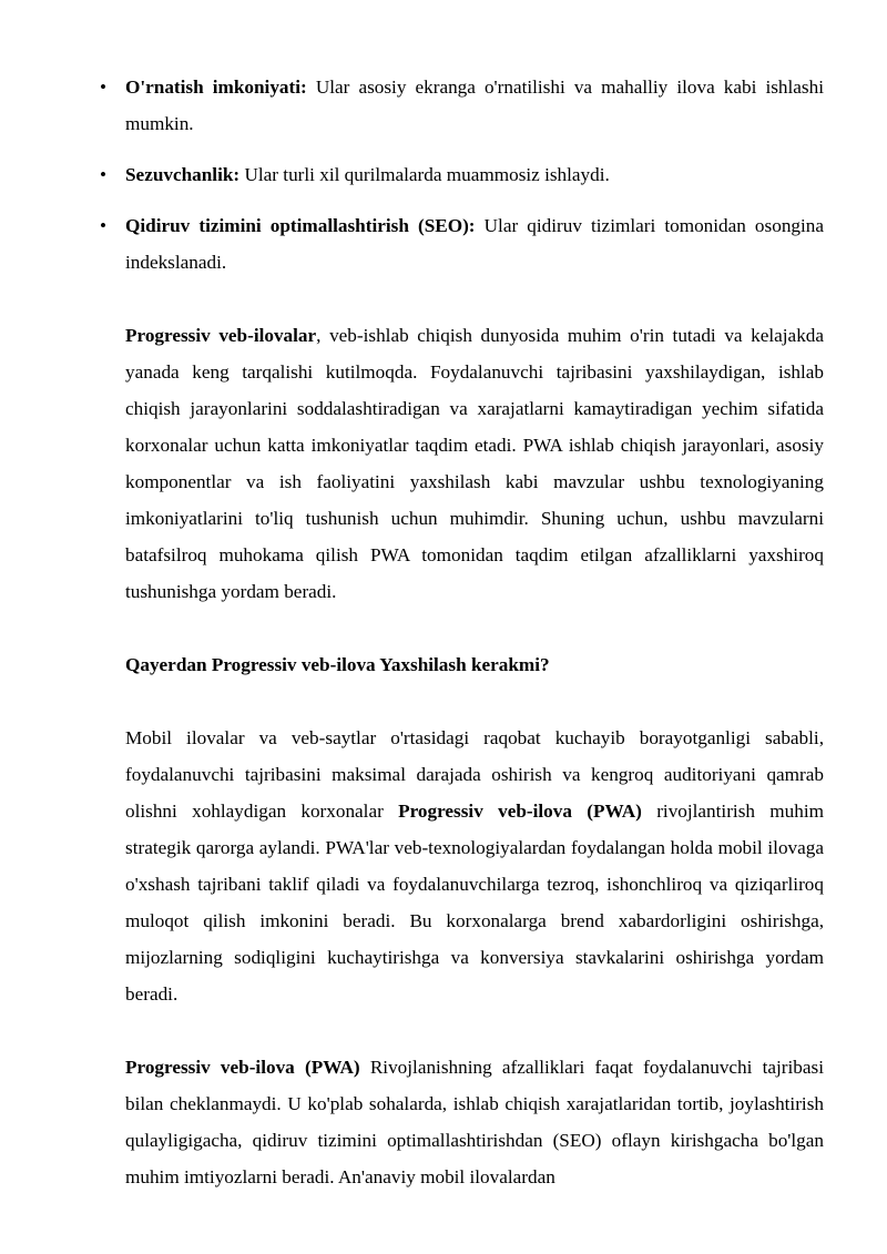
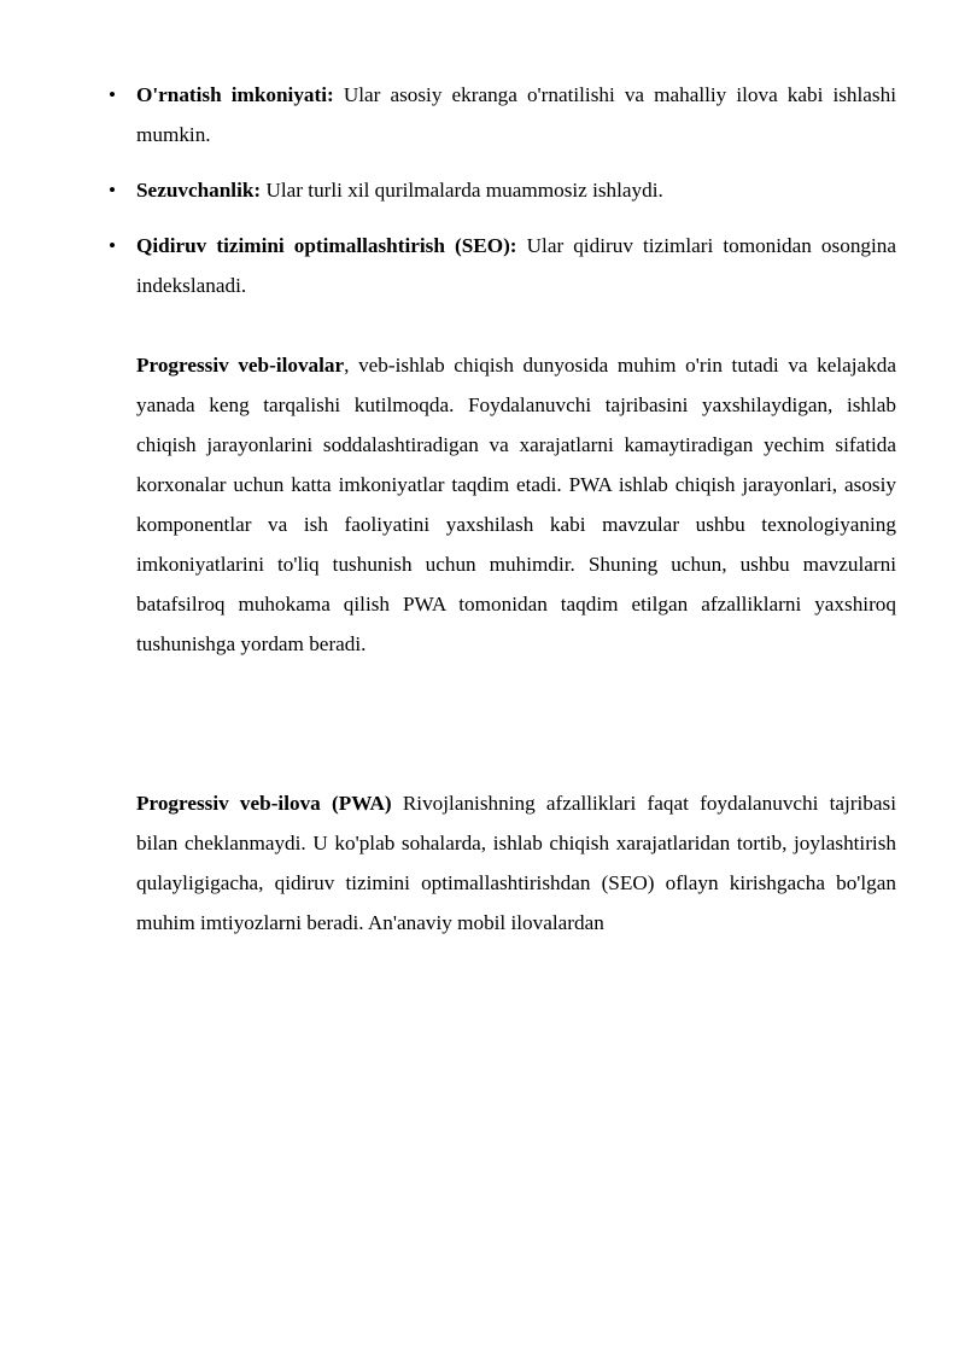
  •
  O'rnatish imkoniyati: Ular asosiy ekranga o'rnatilishi va mahalliy ilova kabi ishlashi mumkin.
  •
  Sezuvchanlik: Ular turli xil qurilmalarda muammosiz ishlaydi.
  •
  Qidiruv tizimini optimallashtirish (SEO): Ular qidiruv tizimlari tomonidan osongina indekslanadi.
  Progressiv veb-ilovalar, veb-ishlab chiqish dunyosida muhim o'rin tutadi va kelajakda yanada keng tarqalishi kutilmoqda. Foydalanuvchi tajribasini yaxshilaydigan, ishlab chiqish jarayonlarini soddalashtiradigan va xarajatlarni kamaytiradigan yechim sifatida korxonalar uchun katta imkoniyatlar taqdim etadi. PWA ishlab chiqish jarayonlari, asosiy komponentlar va ish faoliyatini yaxshilash kabi mavzular ushbu texnologiyaning imkoniyatlarini to'liq tushunish uchun muhimdir. Shuning uchun, ushbu mavzularni batafsilroq muhokama qilish PWA tomonidan taqdim etilgan afzalliklarni yaxshiroq tushunishga yordam beradi.
- Qayerdan Progressiv veb-ilova Yaxshilash kerakmi?
- Mobil ilovalar va veb-saytlar o'rtasidagi raqobat kuchayib borayotganligi sababli, foydalanuvchi tajribasini maksimal darajada oshirish va kengroq auditoriyani qamrab olishni xohlaydigan korxonalar Progressiv veb-ilova (PWA) rivojlantirish muhim strategik qarorga aylandi. PWA'lar veb-texnologiyalardan foydalangan holda mobil ilovaga o'xshash tajribani taklif qiladi va foydalanuvchilarga tezroq, ishonchliroq va qiziqarliroq muloqot qilish imkonini beradi. Bu korxonalarga brend xabardorligini oshirishga, mijozlarning sodiqligini kuchaytirishga va konversiya stavkalarini oshirishga yordam beradi.
  Progressiv veb-ilova (PWA) Rivojlanishning afzalliklari faqat foydalanuvchi tajribasi bilan cheklanmaydi. U ko'plab sohalarda, ishlab chiqish xarajatlaridan tortib, joylashtirish qulayligigacha, qidiruv tizimini optimallashtirishdan (SEO) oflayn kirishgacha bo'lgan muhim imtiyozlarni beradi. An'anaviy mobil ilovalardan
